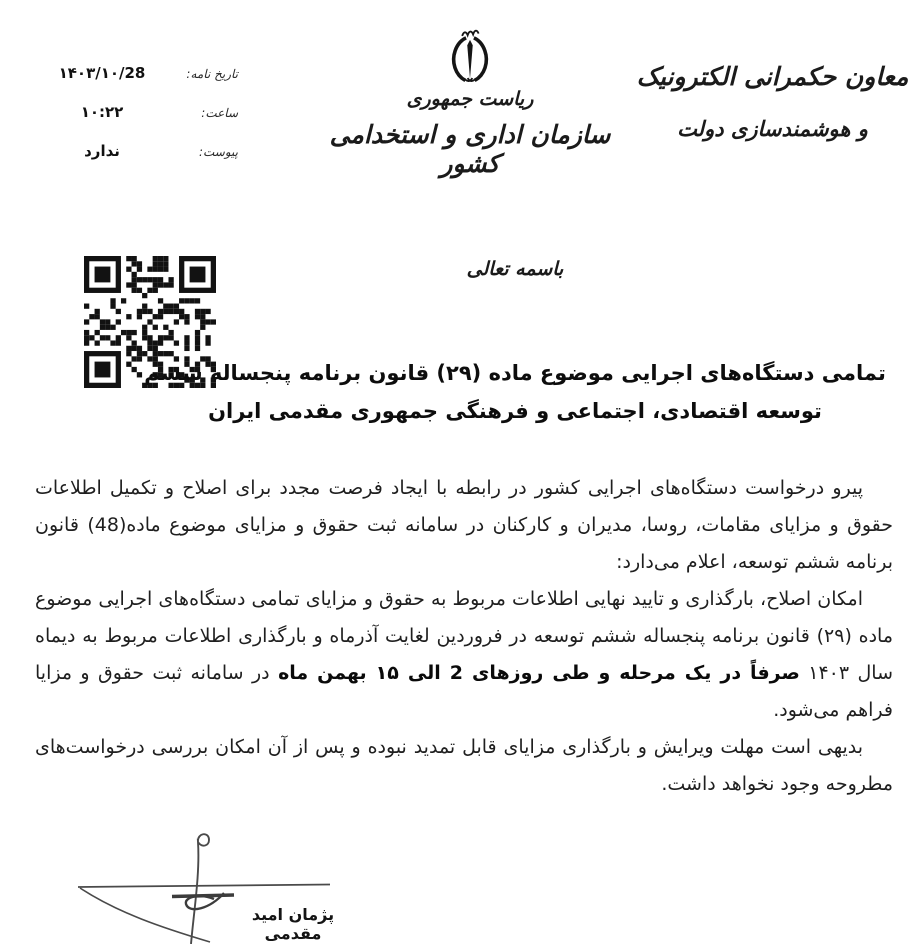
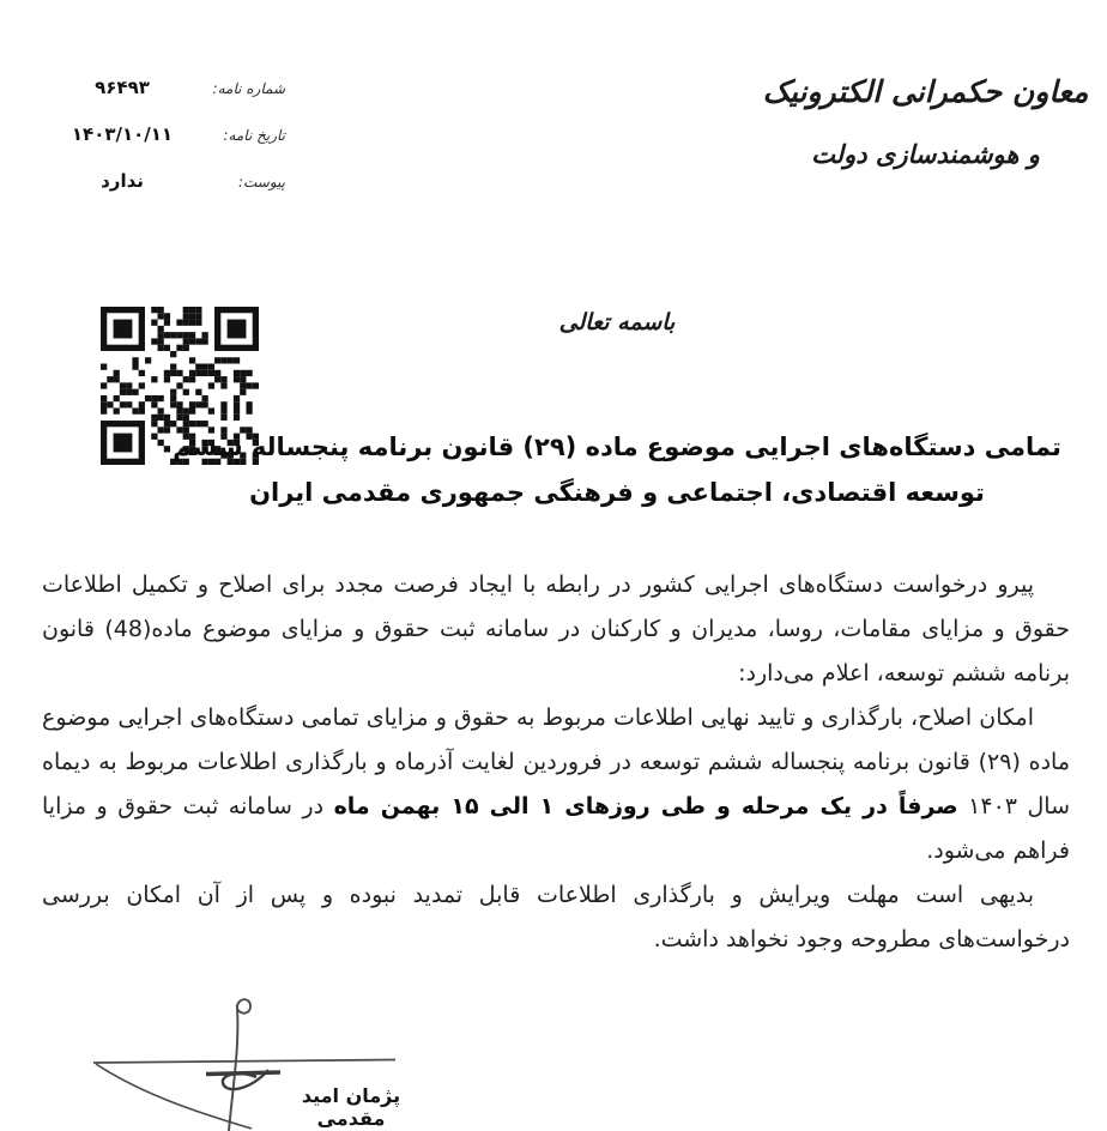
+ شماره نامه:
+ ۹۶۴۹۳
  تاریخ نامه:
- ۱۴۰۳/۱۰/28
+ ۱۴۰۳/۱۰/۱۱
- ساعت:
- ۱۰:۲۲
  پیوست:
  ندارد
- ریاست جمهوری
- سازمان اداری و استخدامی کشور
  معاون حکمرانی الکترونیک
  و هوشمندسازی دولت
  باسمه تعالی
  تمامی دستگاه‌های اجرایی موضوع ماده (۲۹) قانون برنامه پنجساله ششم
  توسعه اقتصادی، اجتماعی و فرهنگی جمهوری مقدمی ایران
  پیرو درخواست دستگاه‌های اجرایی کشور در رابطه با ایجاد فرصت مجدد برای اصلاح و تکمیل اطلاعات حقوق و مزایای مقامات، روسا، مدیران و کارکنان در سامانه ثبت حقوق و مزایای موضوع ماده(48) قانون برنامه ششم توسعه، اعلام می‌دارد:
- امکان اصلاح، بارگذاری و تایید نهایی اطلاعات مربوط به حقوق و مزایای تمامی دستگاه‌های اجرایی موضوع ماده (۲۹) قانون برنامه پنجساله ششم توسعه در فروردین لغایت آذرماه و بارگذاری اطلاعات مربوط به دیماه سال ۱۴۰۳ صرفاً در یک مرحله و طی روزهای 2 الی ۱۵ بهمن ماه در سامانه ثبت حقوق و مزایا فراهم می‌شود.
+ امکان اصلاح، بارگذاری و تایید نهایی اطلاعات مربوط به حقوق و مزایای تمامی دستگاه‌های اجرایی موضوع ماده (۲۹) قانون برنامه پنجساله ششم توسعه در فروردین لغایت آذرماه و بارگذاری اطلاعات مربوط به دیماه سال ۱۴۰۳ صرفاً در یک مرحله و طی روزهای ۱ الی ۱۵ بهمن ماه در سامانه ثبت حقوق و مزایا فراهم می‌شود.
- بدیهی است مهلت ویرایش و بارگذاری مزایای قابل تمدید نبوده و پس از آن امکان بررسی درخواست‌های مطروحه وجود نخواهد داشت.
+ بدیهی است مهلت ویرایش و بارگذاری اطلاعات قابل تمدید نبوده و پس از آن امکان بررسی درخواست‌های مطروحه وجود نخواهد داشت.
  پژمان امید مقدمی
